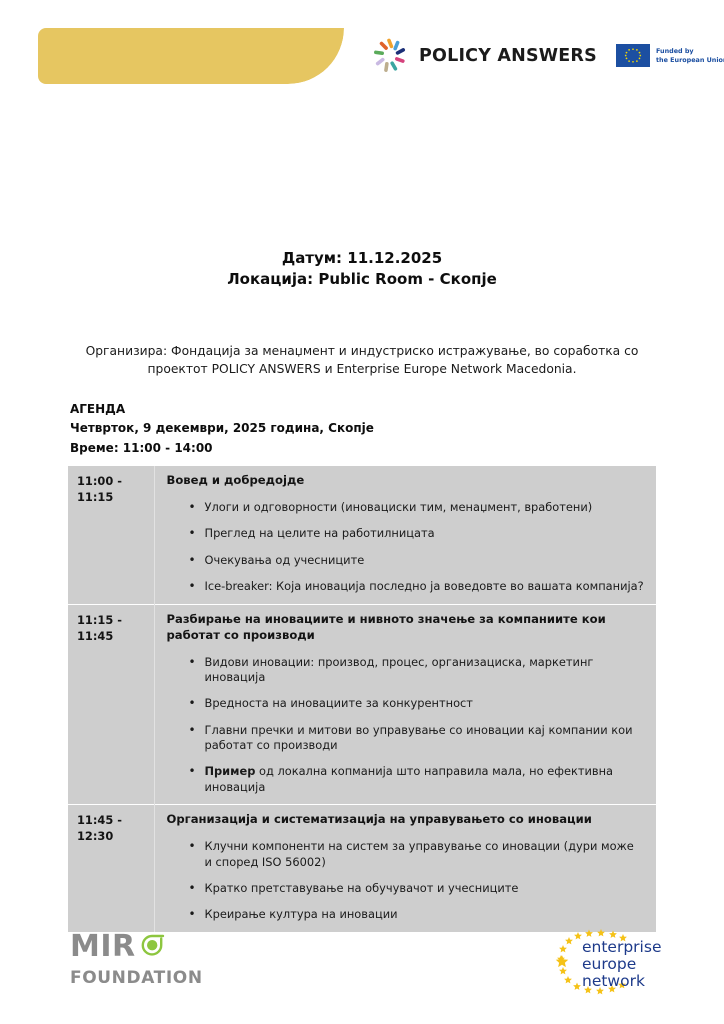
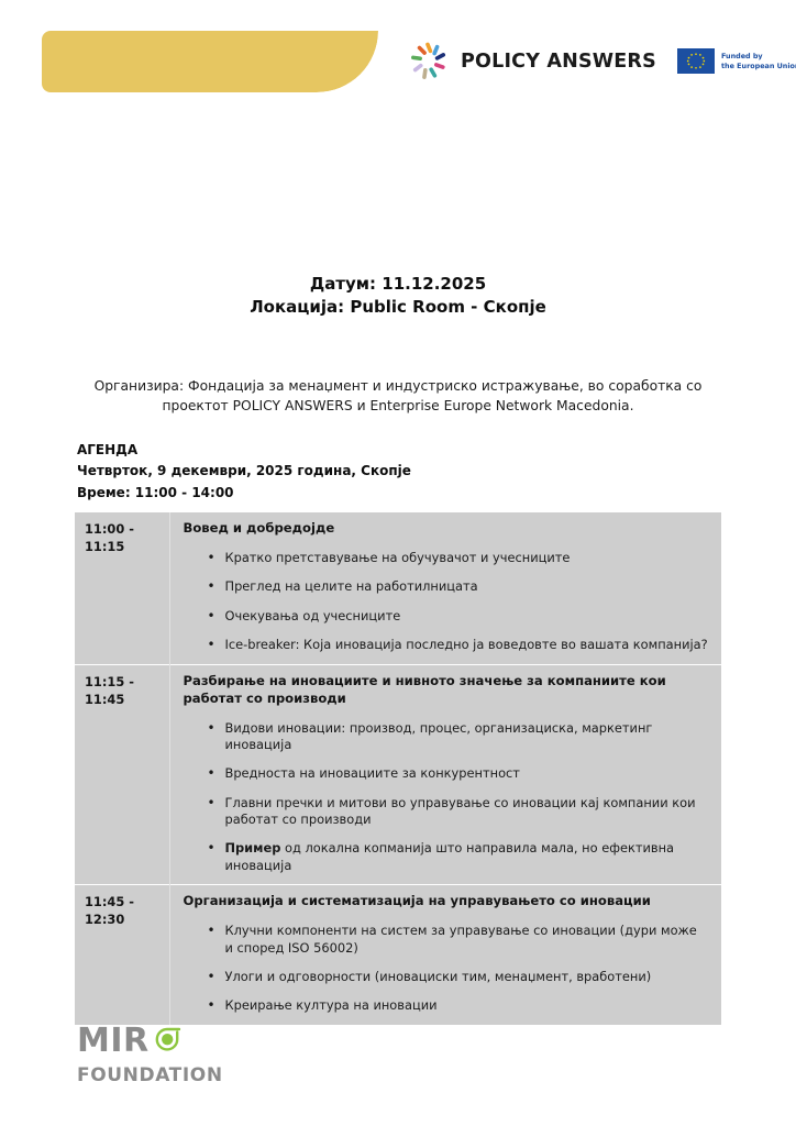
  POLICY ANSWERS
  Funded by
  the European Unio
  Датум: 11.12.2025
  Локација: Public Room - Скопје
  Организира: Фондација за менаџмент и индустриско истражување, во соработка со проектот POLICY ANSWERS и Enterprise Europe Network Macedonia.
  АГЕНДА
  Четврток, 9 декември, 2025 година, Скопје
  Време: 11:00 - 14:00
- 11:00 - 11:15	Вовед и добредојде Улоги и одговорности (иновациски тим, менаџмент, вработени) Преглед на целите на работилницата Очекувања од учесниците Ice-breaker: Која иновација последно ја воведовте во вашата компанија?
+ 11:00 - 11:15	Вовед и добредојде Кратко претставување на обучувачот и учесниците Преглед на целите на работилницата Очекувања од учесниците Ice-breaker: Која иновација последно ја воведовте во вашата компанија?
  11:15 - 11:45	Разбирање на иновациите и нивното значење за компаниите кои работат со производи Видови иновации: производ, процес, организациска, маркетинг иновација Вредноста на иновациите за конкурентност Главни пречки и митови во управување со иновации кај компании кои работат со производи Пример од локална копманија што направила мала, но ефективна иновација
- 11:45 - 12:30	Организација и систематизација на управувањето со иновации Клучни компоненти на систем за управување со иновации (дури може и според ISO 56002) Кратко претставување на обучувачот и учесниците Креирање култура на иновации
+ 11:45 - 12:30	Организација и систематизација на управувањето со иновации Клучни компоненти на систем за управување со иновации (дури може и според ISO 56002) Улоги и одговорности (иновациски тим, менаџмент, вработени) Креирање култура на иновации
  MIR
  FOUNDATION
- enterprise
- europe
- network
